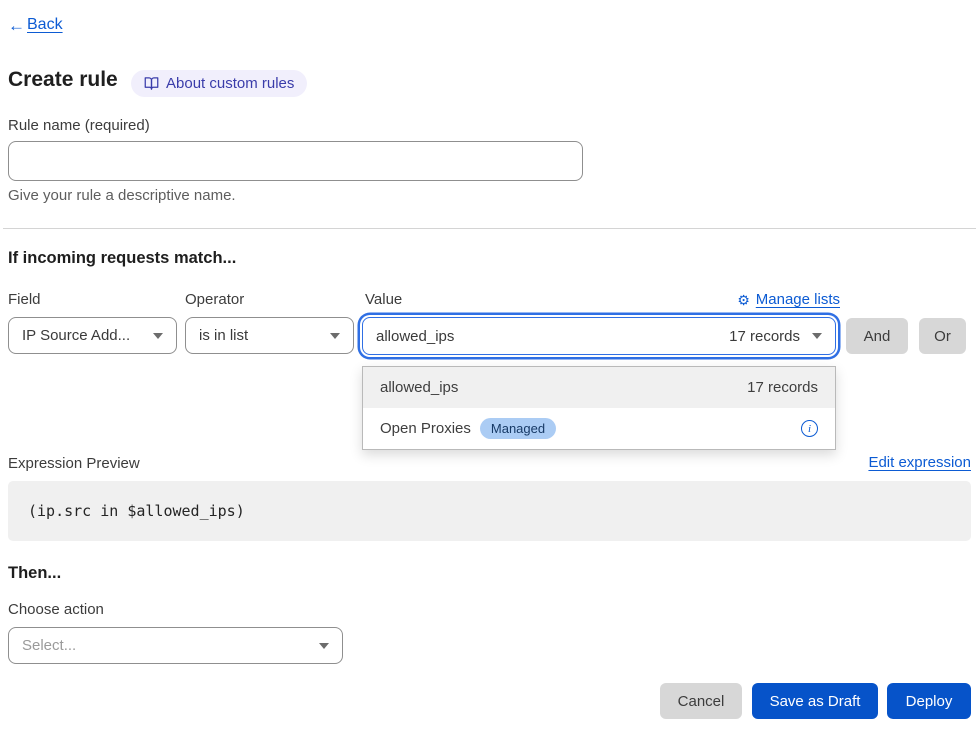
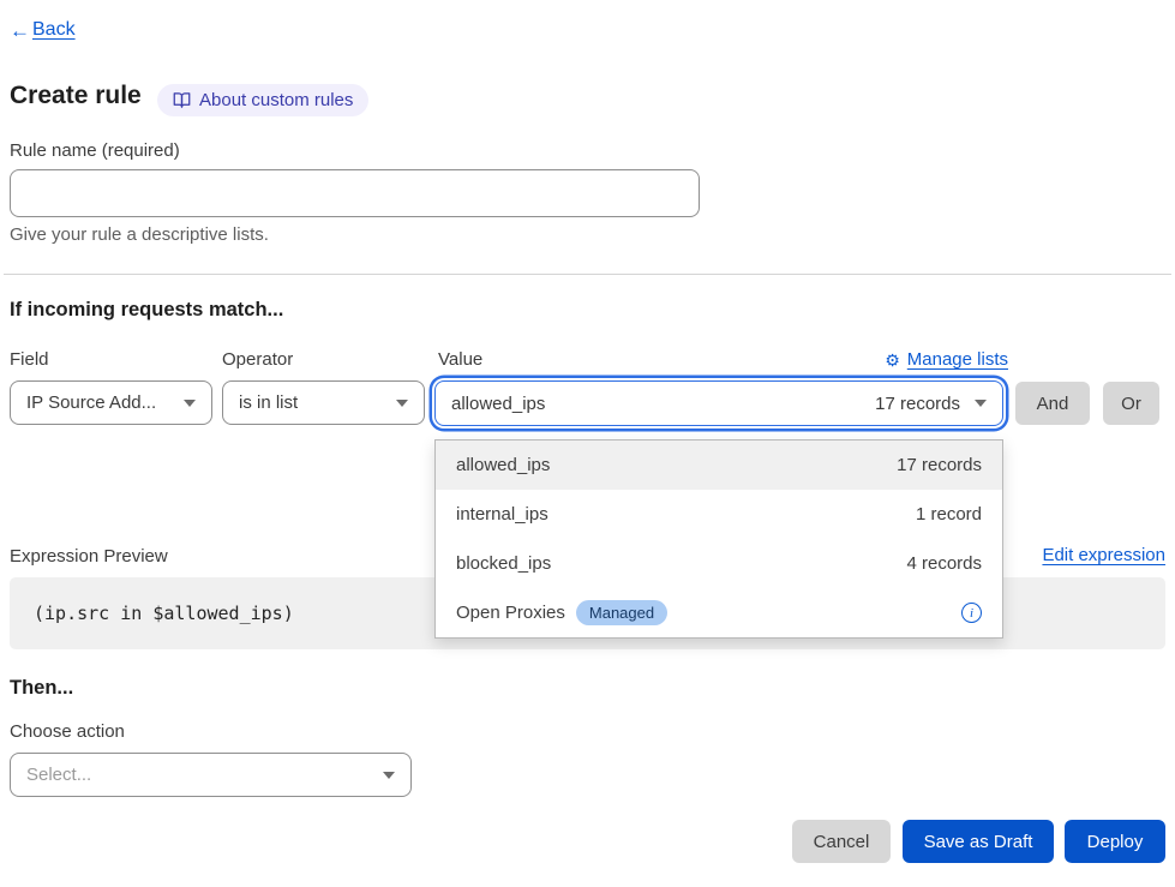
  ←
  Back
  Create rule
  About custom rules
  Rule name (required)
- Give your rule a descriptive name.
+ Give your rule a descriptive lists.
  If incoming requests match...
  Field
  Operator
  Value
  ⚙
  Manage lists
  IP Source Add...
  is in list
  allowed_ips
  17 records
  And
  Or
  allowed_ips
  17 records
+ internal_ips
+ 1 record
+ blocked_ips
+ 4 records
  Open Proxies
  Managed
  i
  Expression Preview
  Edit expression
  (ip.src in $allowed_ips)
  Then...
  Choose action
  Select...
  Cancel
  Save as Draft
  Deploy
